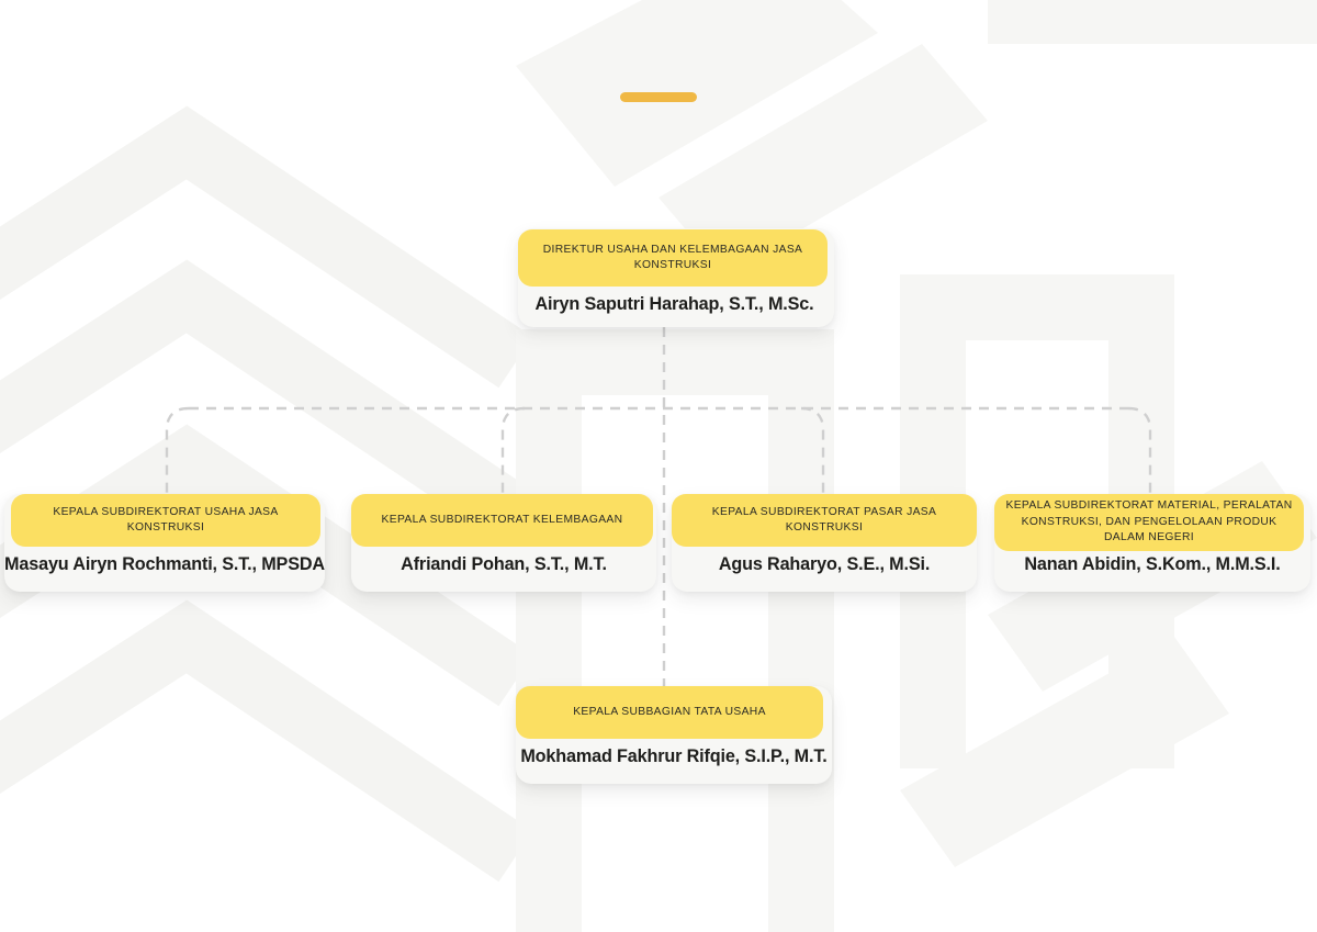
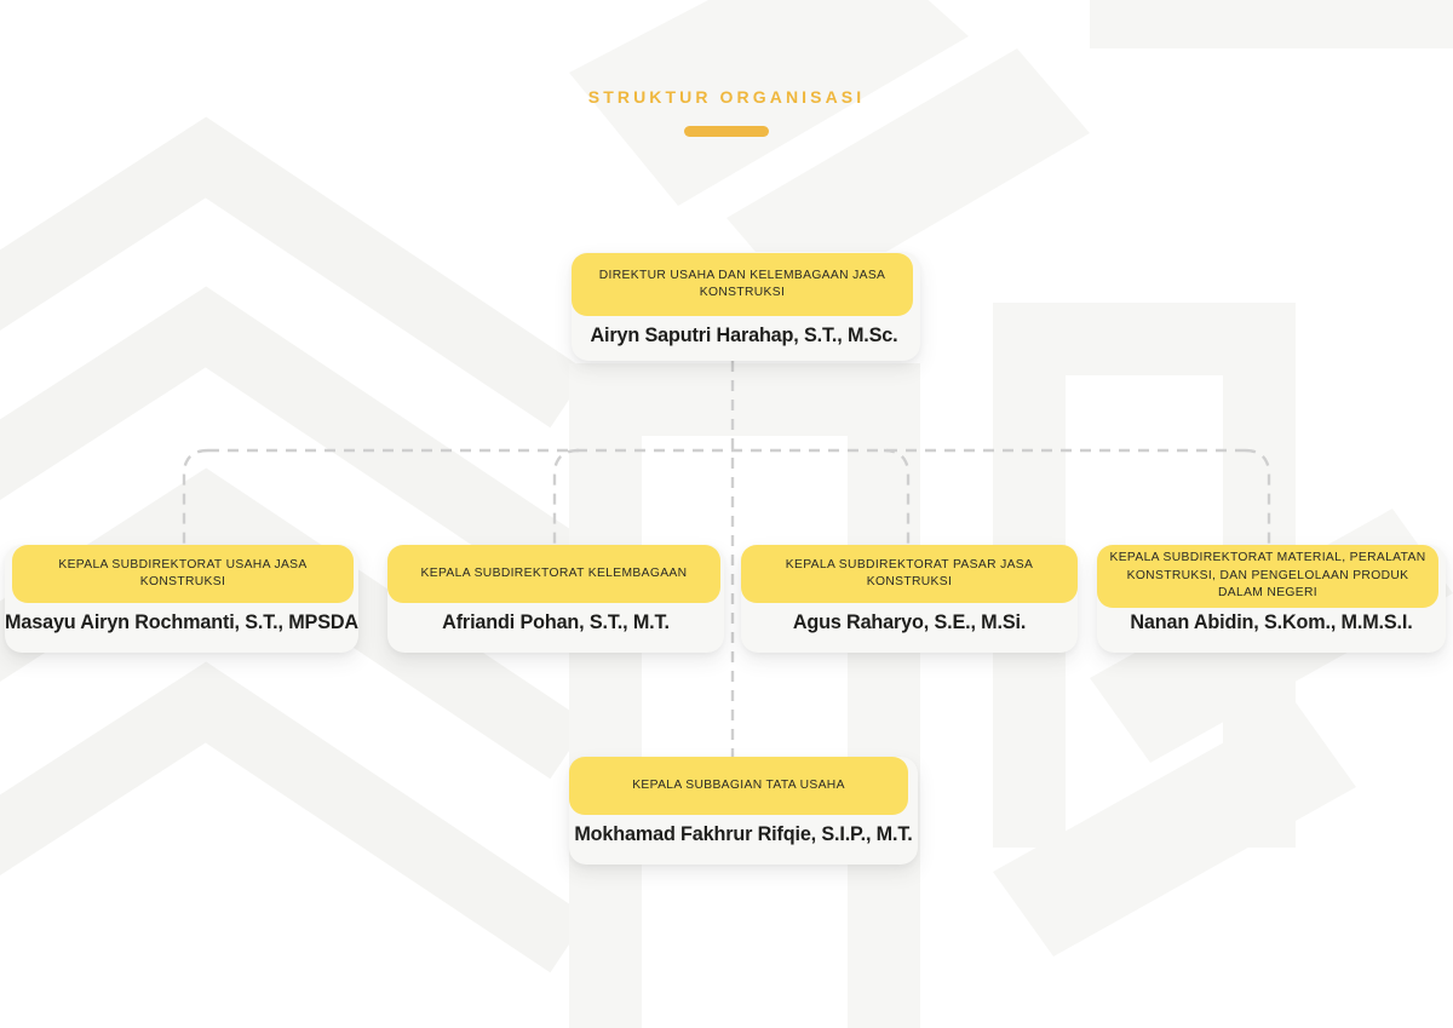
+ STRUKTUR ORGANISASI
  DIREKTUR USAHA DAN KELEMBAGAAN JASA KONSTRUKSI
  Airyn Saputri Harahap, S.T., M.Sc.
  KEPALA SUBDIREKTORAT USAHA JASA KONSTRUKSI
  Masayu Airyn Rochmanti, S.T., MPSDA
  KEPALA SUBDIREKTORAT KELEMBAGAAN
  Afriandi Pohan, S.T., M.T.
  KEPALA SUBDIREKTORAT PASAR JASA KONSTRUKSI
  Agus Raharyo, S.E., M.Si.
  KEPALA SUBDIREKTORAT MATERIAL, PERALATAN KONSTRUKSI, DAN PENGELOLAAN PRODUK DALAM NEGERI
  Nanan Abidin, S.Kom., M.M.S.I.
  KEPALA SUBBAGIAN TATA USAHA
  Mokhamad Fakhrur Rifqie, S.I.P., M.T.
